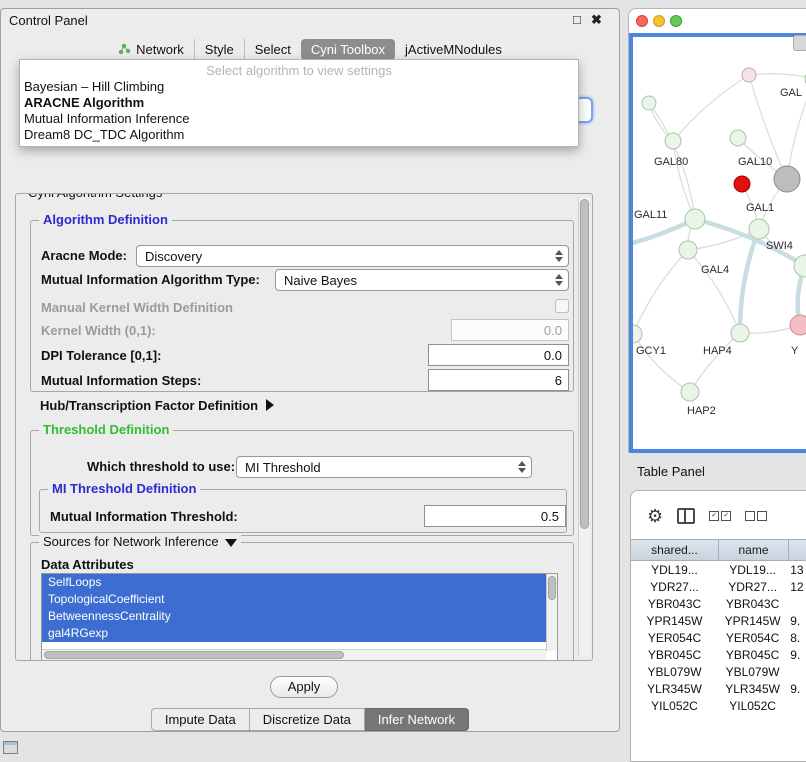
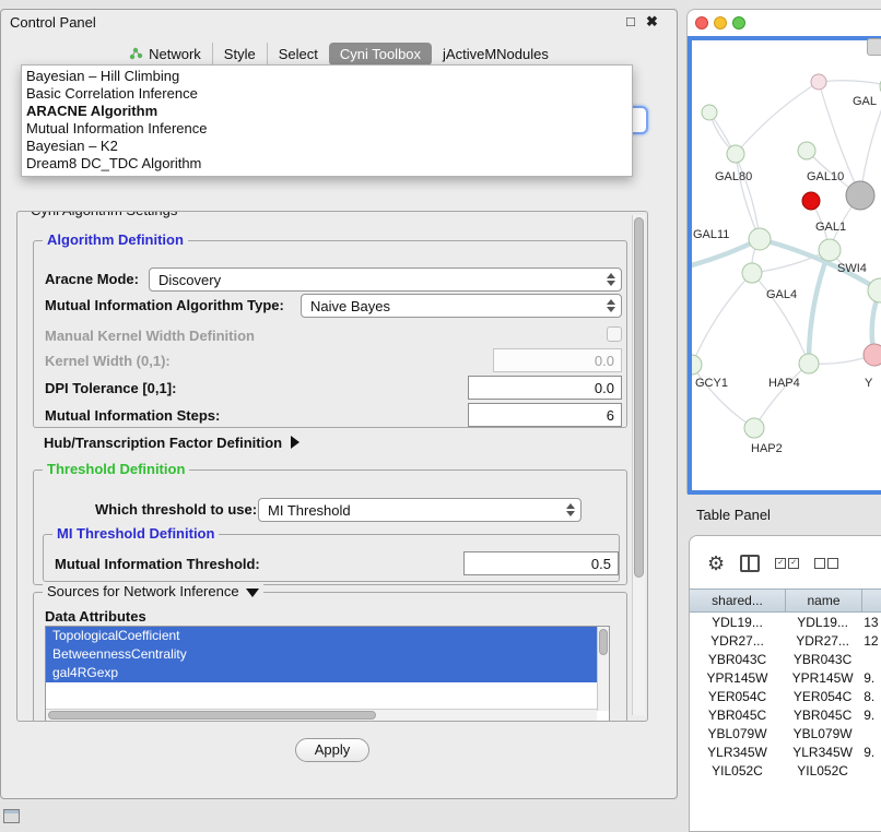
  Control Panel
  □
  ✖
  Network
  Style
  Select
  Cyni Toolbox
  jActiveMNodules
- Select algorithm to view settings
  Bayesian – Hill Climbing
+ Basic Correlation Inference
  ARACNE Algorithm
  Mutual Information Inference
+ Bayesian – K2
  Dream8 DC_TDC Algorithm
  Algorithm Definition
  Aracne Mode:
  Discovery
  Mutual Information Algorithm Type:
  Naive Bayes
  Manual Kernel Width Definition
  Kernel Width (0,1):
  0.0
  DPI Tolerance [0,1]:
  0.0
  Mutual Information Steps:
  6
  Hub/Transcription Factor Definition
  Threshold Definition
  Which threshold to use:
  MI Threshold
  MI Threshold Definition
  Mutual Information Threshold:
  0.5
  Sources for Network Inference
  Data Attributes
- SelfLoops
  TopologicalCoefficient
  BetweennessCentrality
  gal4RGexp
  Apply
- Impute Data
- Discretize Data
- Infer Network
  GAL
  GAL80
  GAL10
  GAL11
  GAL1
  SWI4
  GAL4
  HAP4
  Y
  GCY1
  HAP2
  Table Panel
  ⚙
  shared...
  name
  YDL19...
  YDL19...
  13
  YDR27...
  YDR27...
  12
  YBR043C
  YBR043C
  YPR145W
  YPR145W
  9.
  YER054C
  YER054C
  8.
  YBR045C
  YBR045C
  9.
  YBL079W
  YBL079W
  YLR345W
  YLR345W
  9.
  YIL052C
  YIL052C
